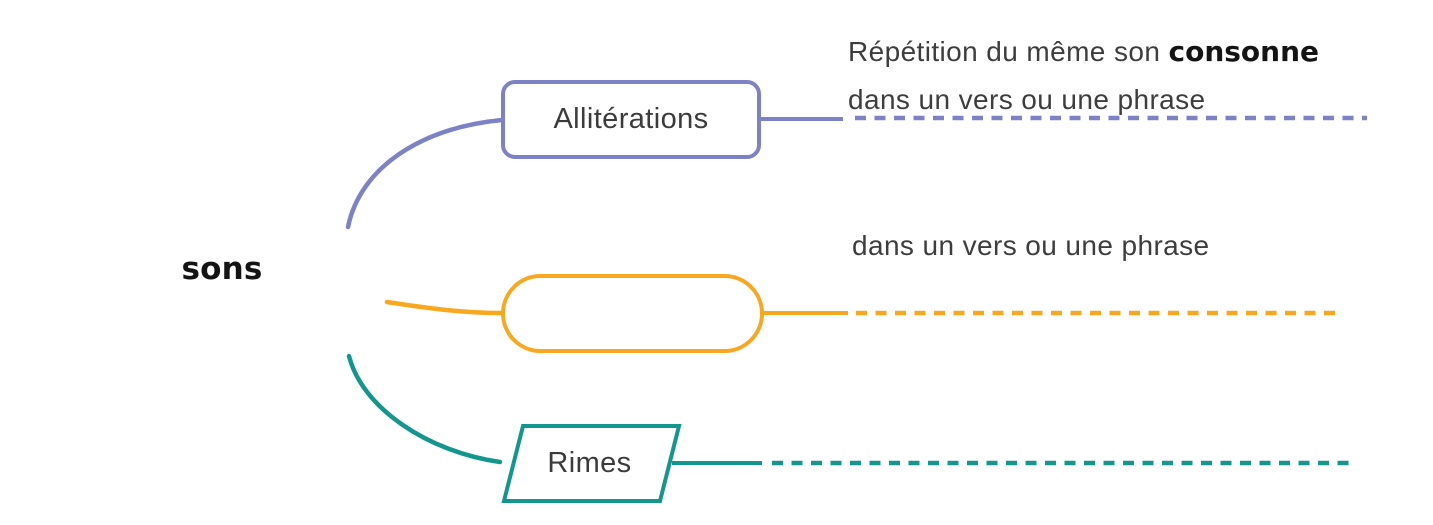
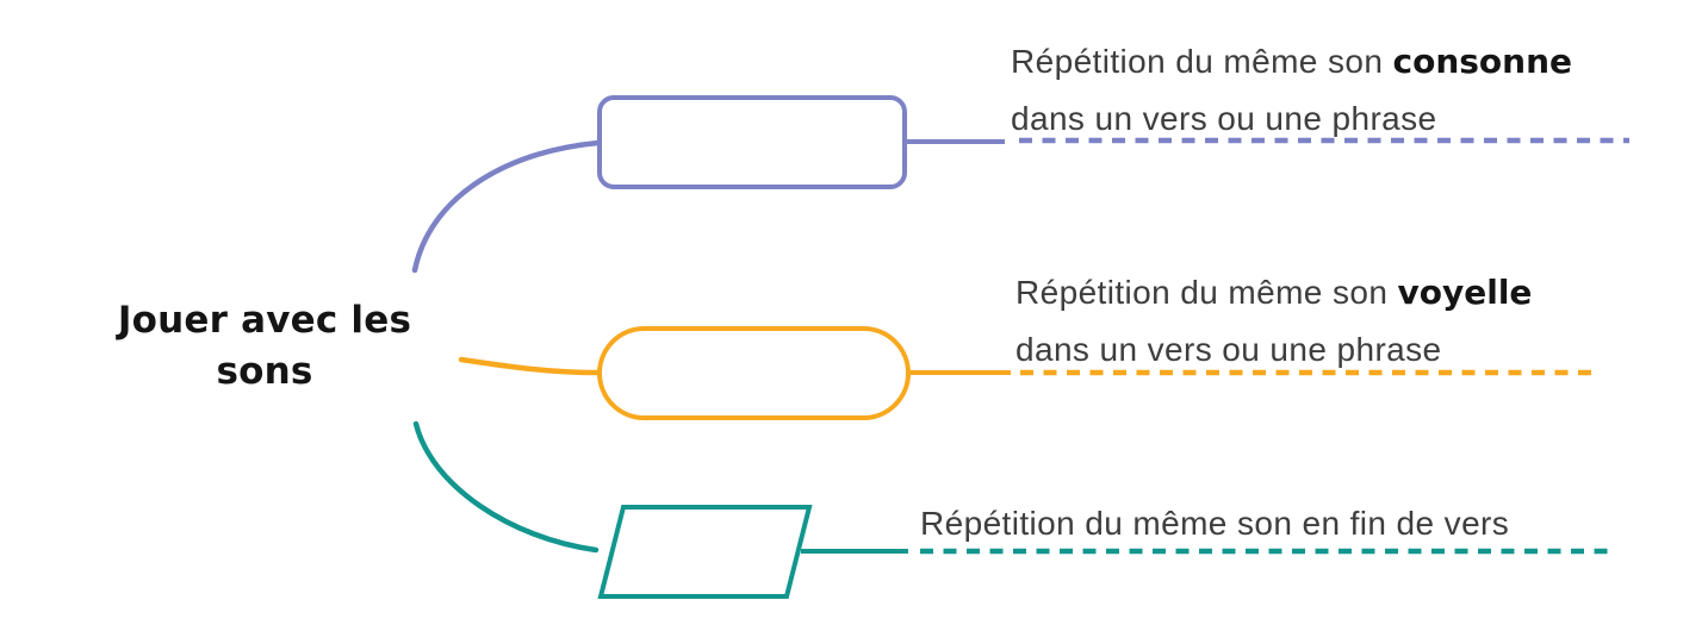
+ Jouer avec les
  sons
- Allitérations
- Rimes
  Répétition du même son consonne
  dans un vers ou une phrase
+ Répétition du même son voyelle
  dans un vers ou une phrase
+ Répétition du même son en fin de vers
